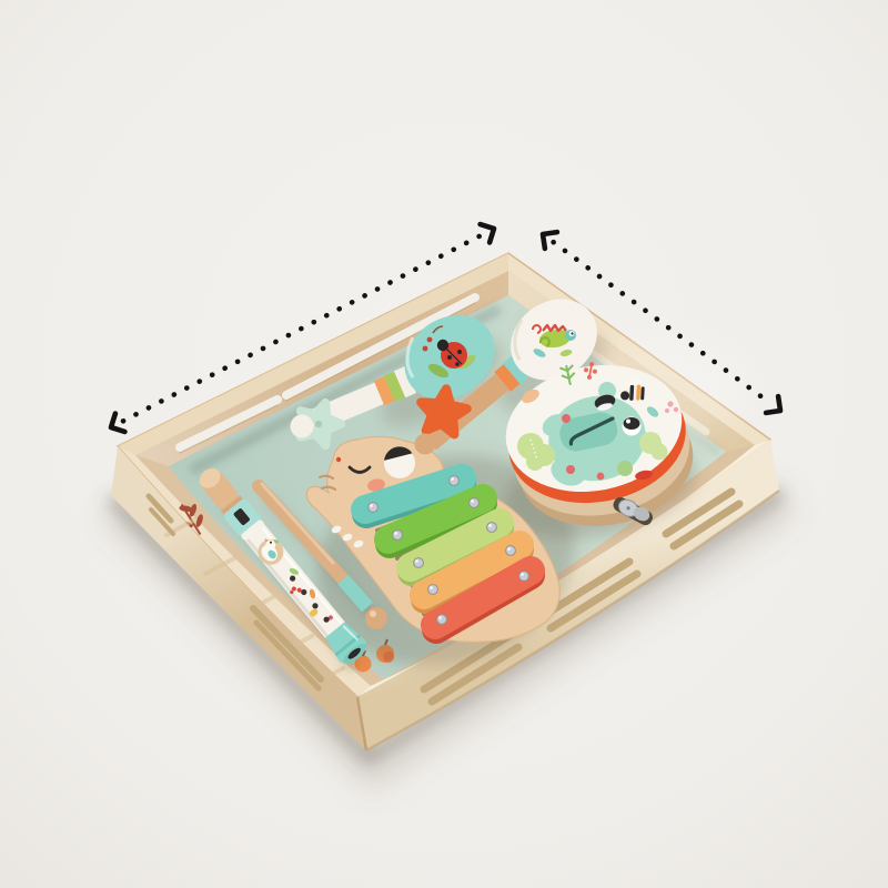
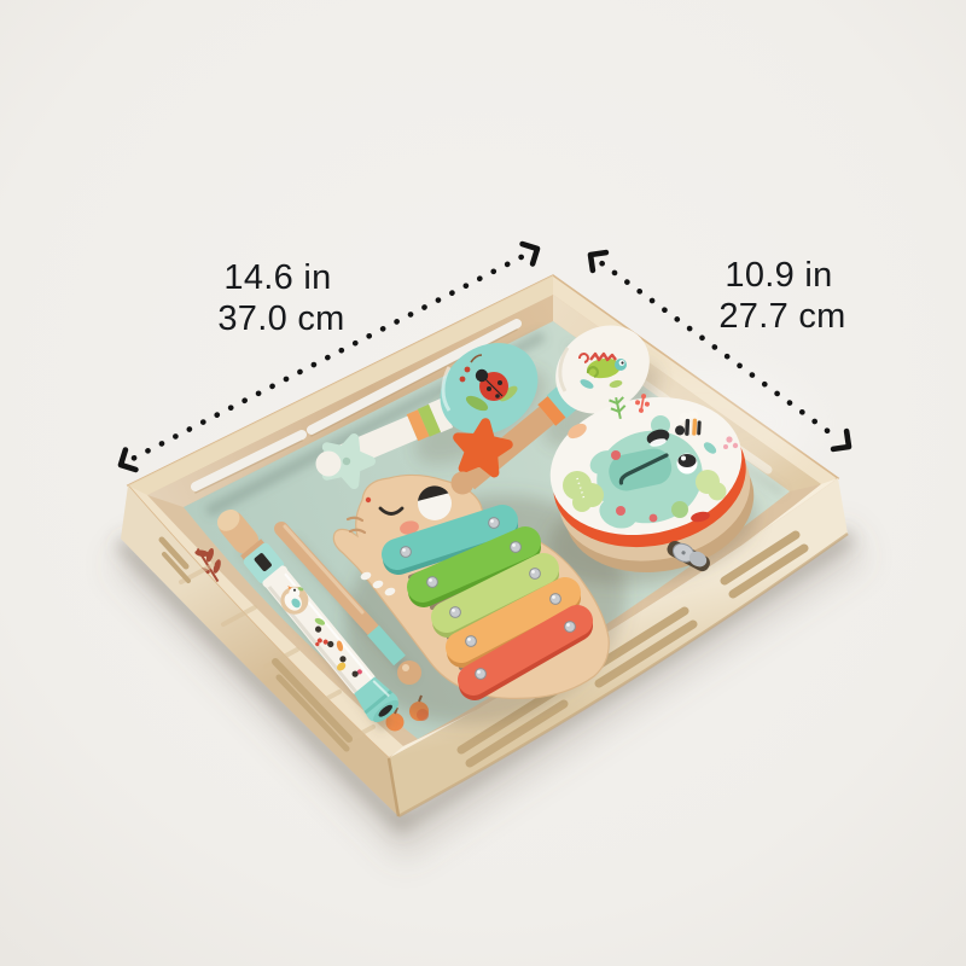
+ 14.6 in
+ 37.0 cm
+ 10.9 in
+ 27.7 cm
